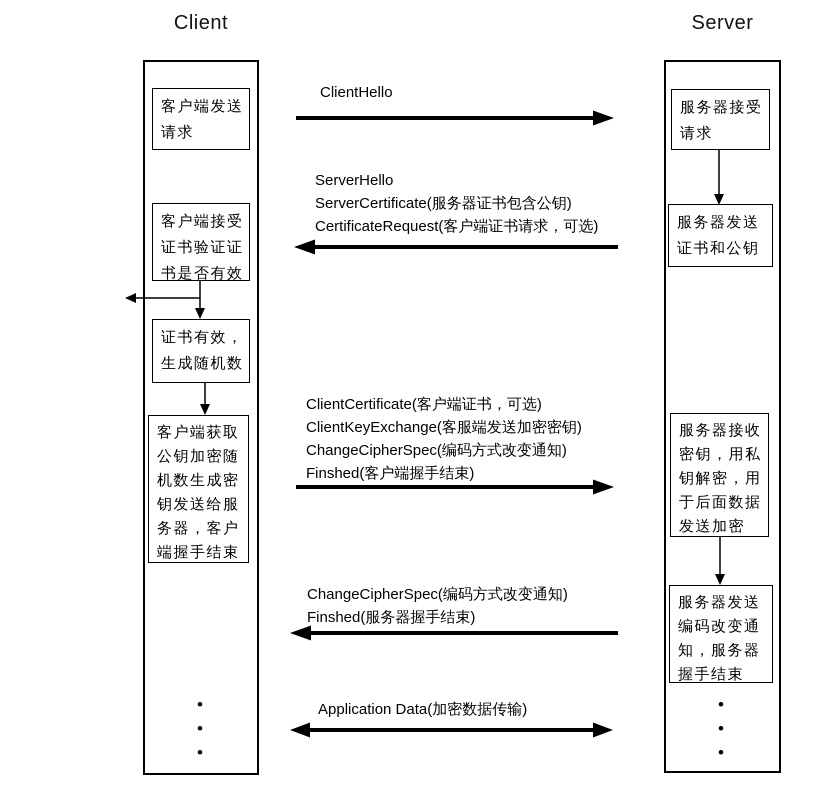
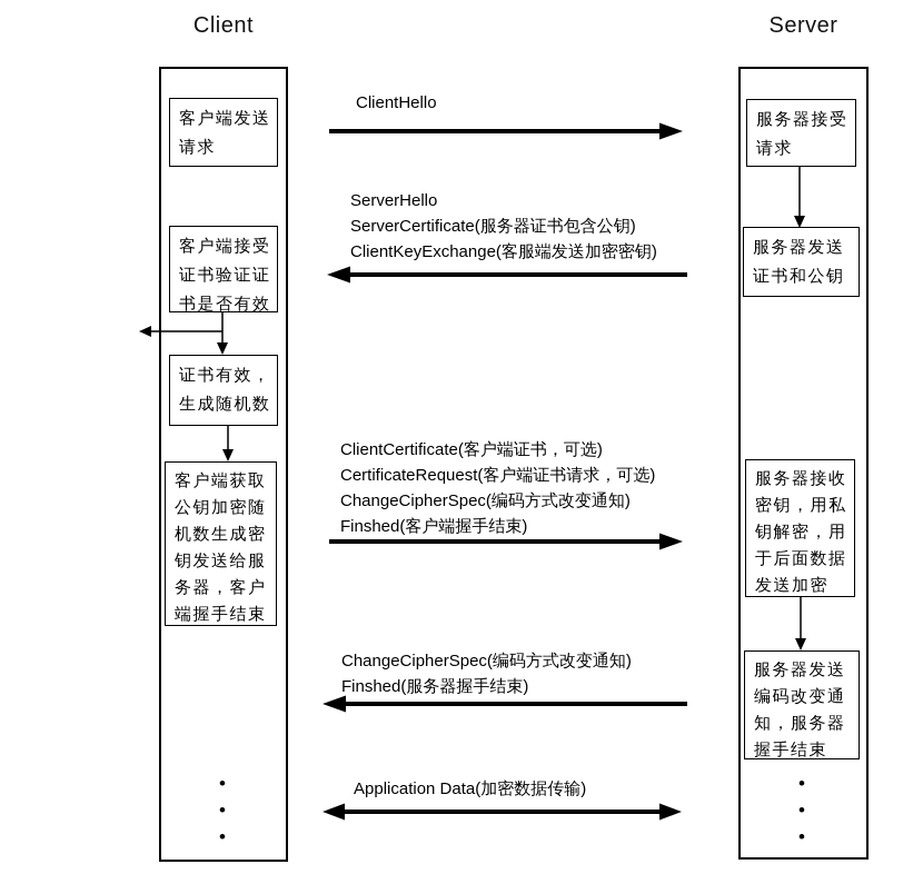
  Client
  Server
  客户端发送
  请求
  客户端接受
  证书验证证
  书是否有效
  证书有效，
  生成随机数
  客户端获取
  公钥加密随
  机数生成密
  钥发送给服
  务器，客户
  端握手结束
  服务器接受
  请求
  服务器发送
  证书和公钥
  服务器接收
  密钥，用私
  钥解密，用
  于后面数据
  发送加密
  服务器发送
  编码改变通
  知，服务器
  握手结束
  ClientHello
  ServerHello
  ServerCertificate(服务器证书包含公钥)
- CertificateRequest(客户端证书请求，可选)
+ ClientKeyExchange(客服端发送加密密钥)
  ClientCertificate(客户端证书，可选)
- ClientKeyExchange(客服端发送加密密钥)
+ CertificateRequest(客户端证书请求，可选)
  ChangeCipherSpec(编码方式改变通知)
  Finshed(客户端握手结束)
  ChangeCipherSpec(编码方式改变通知)
  Finshed(服务器握手结束)
  Application Data(加密数据传输)
  •
  •
  •
  •
  •
  •
